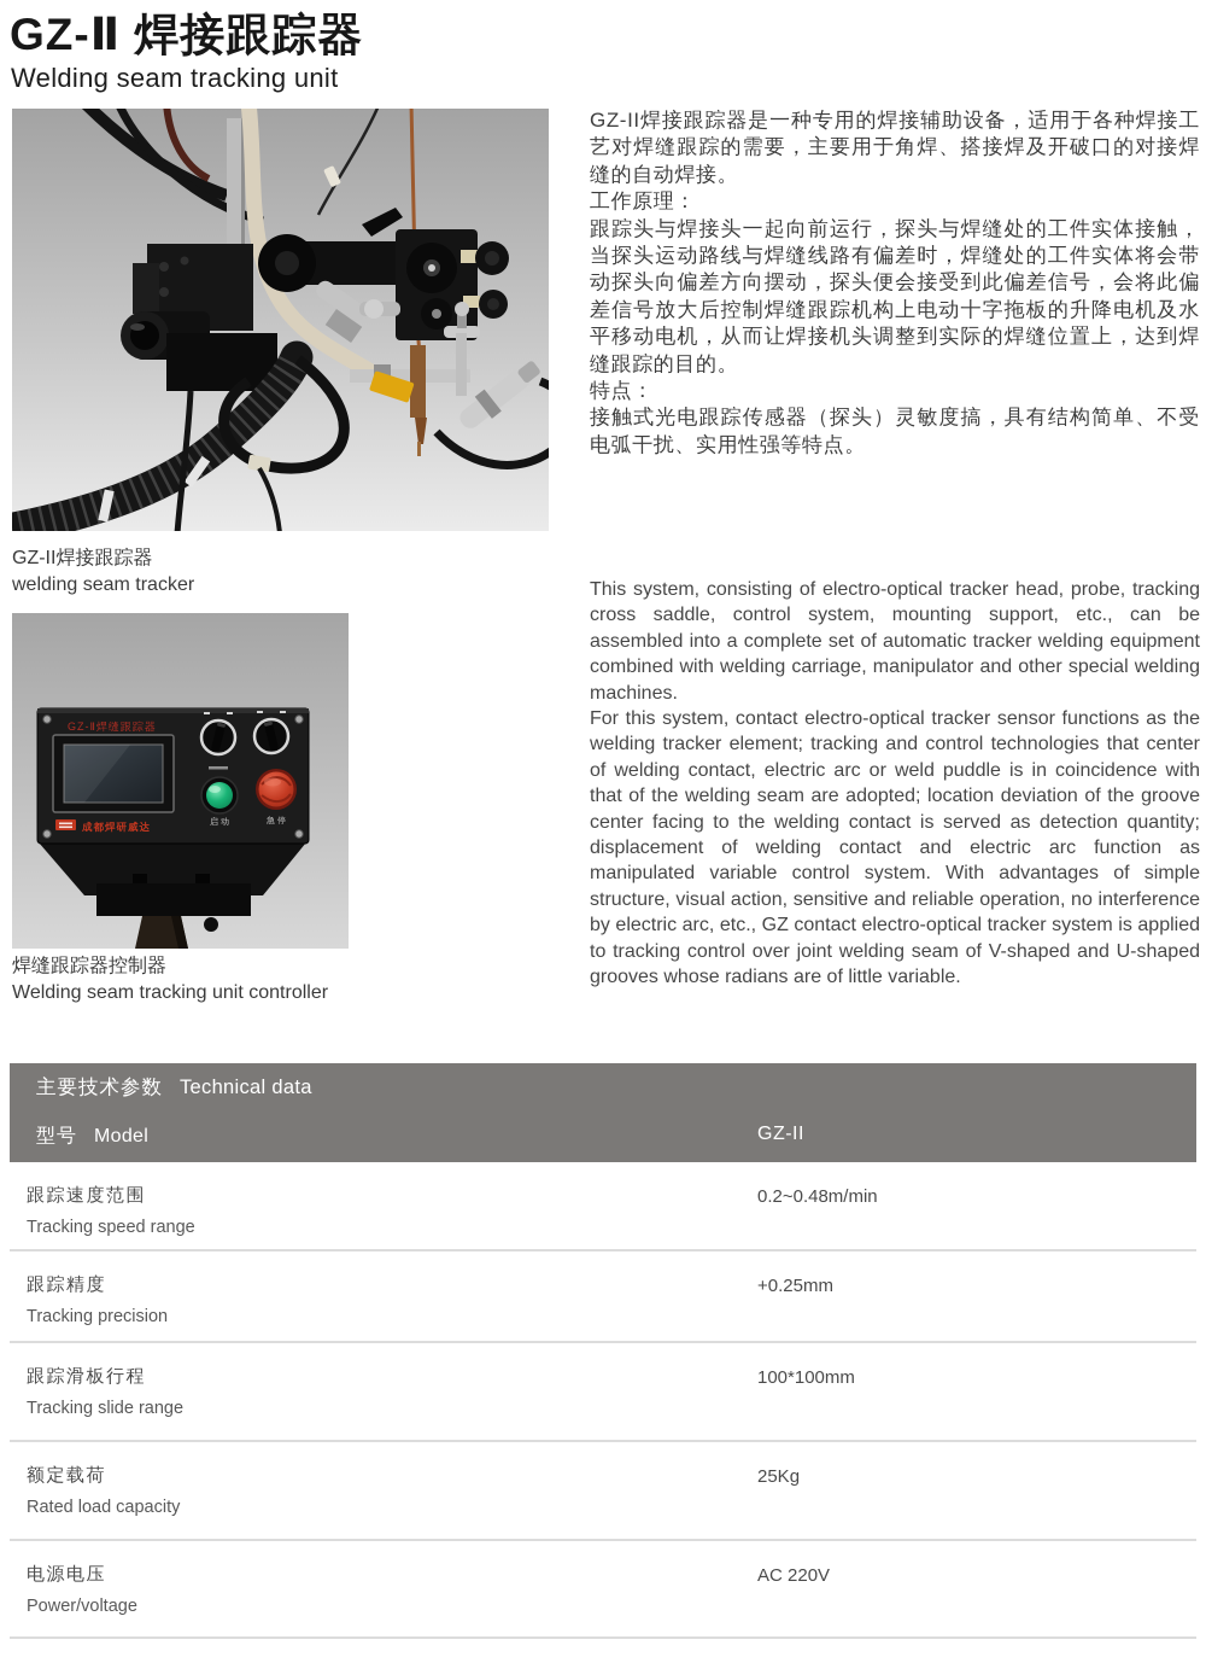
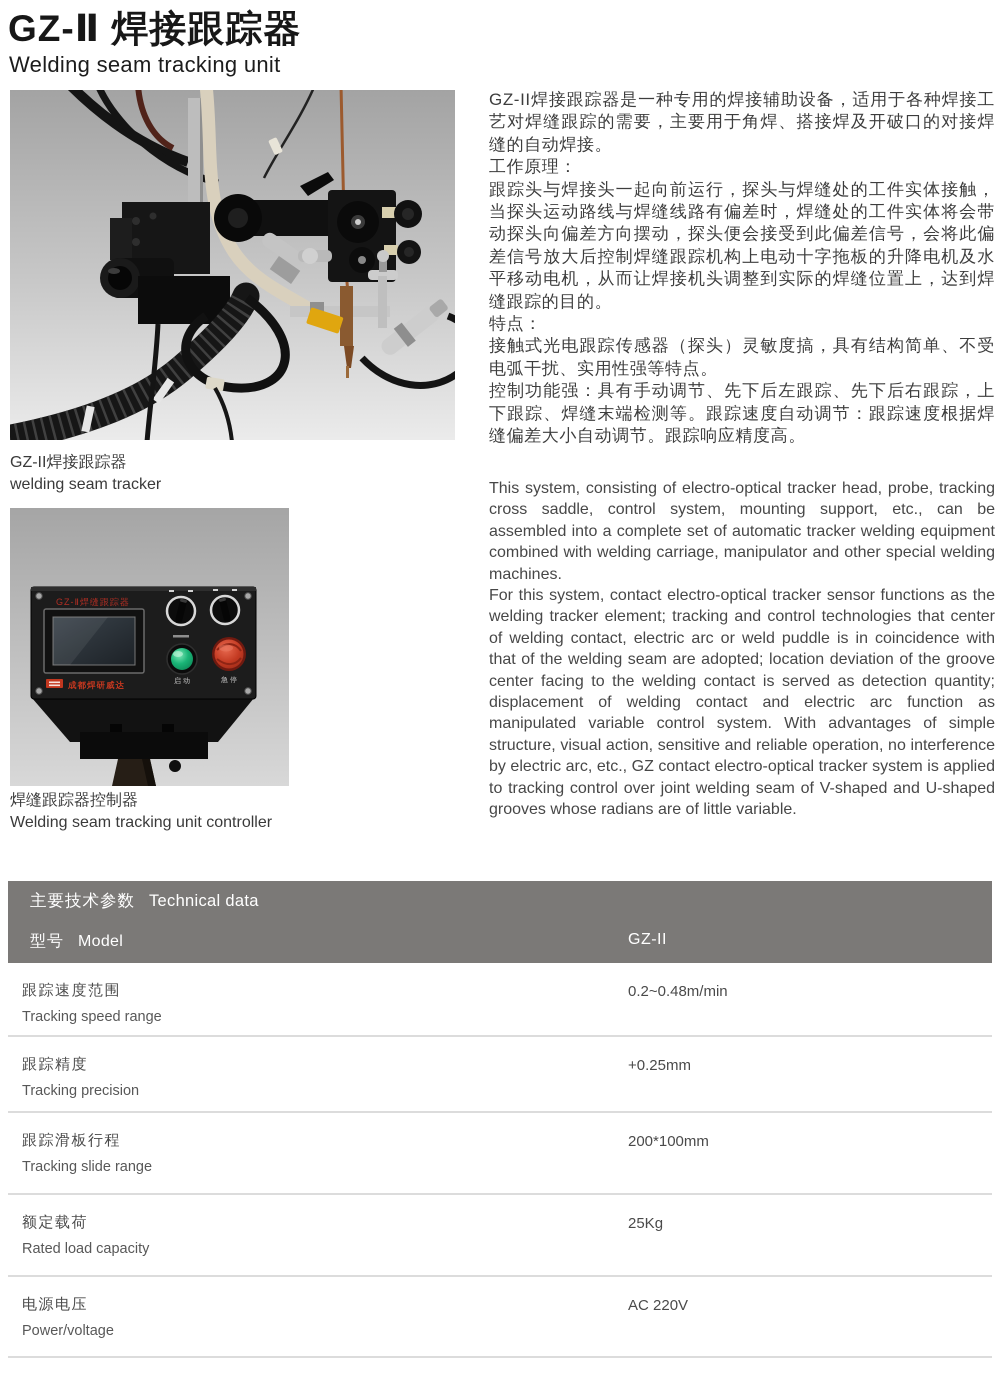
  GZ-Ⅱ 焊接跟踪器
  Welding seam tracking unit
  GZ-II焊接跟踪器
  welding seam tracker
  GZ-Ⅱ焊缝跟踪器
  成都焊研威达
  焊缝跟踪器控制器
  Welding seam tracking unit controller
  GZ-II焊接跟踪器是一种专用的焊接辅助设备，适用于各种焊接工艺对焊缝跟踪的需要，主要用于角焊、搭接焊及开破口的对接焊缝的自动焊接。
  工作原理：
  跟踪头与焊接头一起向前运行，探头与焊缝处的工件实体接触，当探头运动路线与焊缝线路有偏差时，焊缝处的工件实体将会带动探头向偏差方向摆动，探头便会接受到此偏差信号，会将此偏差信号放大后控制焊缝跟踪机构上电动十字拖板的升降电机及水平移动电机，从而让焊接机头调整到实际的焊缝位置上，达到焊缝跟踪的目的。
  特点：
  接触式光电跟踪传感器（探头）灵敏度搞，具有结构简单、不受电弧干扰、实用性强等特点。
+ 控制功能强：具有手动调节、先下后左跟踪、先下后右跟踪，上下跟踪、焊缝末端检测等。跟踪速度自动调节：跟踪速度根据焊缝偏差大小自动调节。跟踪响应精度高。
  This system, consisting of electro-optical tracker head, probe, tracking cross saddle, control system, mounting support, etc., can be assembled into a complete set of automatic tracker welding equipment combined with welding carriage, manipulator and other special welding machines.
  For this system, contact electro-optical tracker sensor functions as the welding tracker element; tracking and control technologies that center of welding contact, electric arc or weld puddle is in coincidence with that of the welding seam are adopted; location deviation of the groove center facing to the welding contact is served as detection quantity; displacement of welding contact and electric arc function as manipulated variable control system. With advantages of simple structure, visual action, sensitive and reliable operation, no interference by electric arc, etc., GZ contact electro-optical tracker system is applied to tracking control over joint welding seam of V-shaped and U-shaped grooves whose radians are of little variable.
  主要技术参数 Technical data
  型号 Model
  GZ-II
  跟踪速度范围
  Tracking speed range
  0.2~0.48m/min
  跟踪精度
  Tracking precision
  +0.25mm
  跟踪滑板行程
  Tracking slide range
- 100*100mm
+ 200*100mm
  额定载荷
  Rated load capacity
  25Kg
  电源电压
  Power/voltage
  AC 220V
